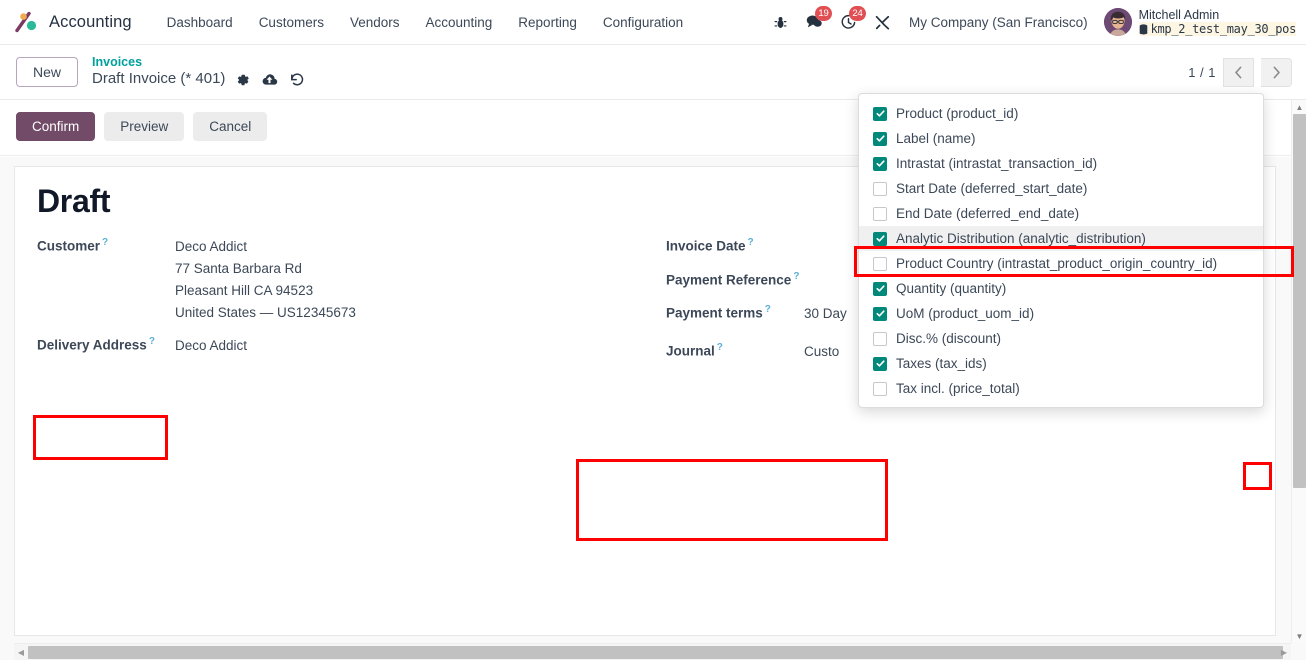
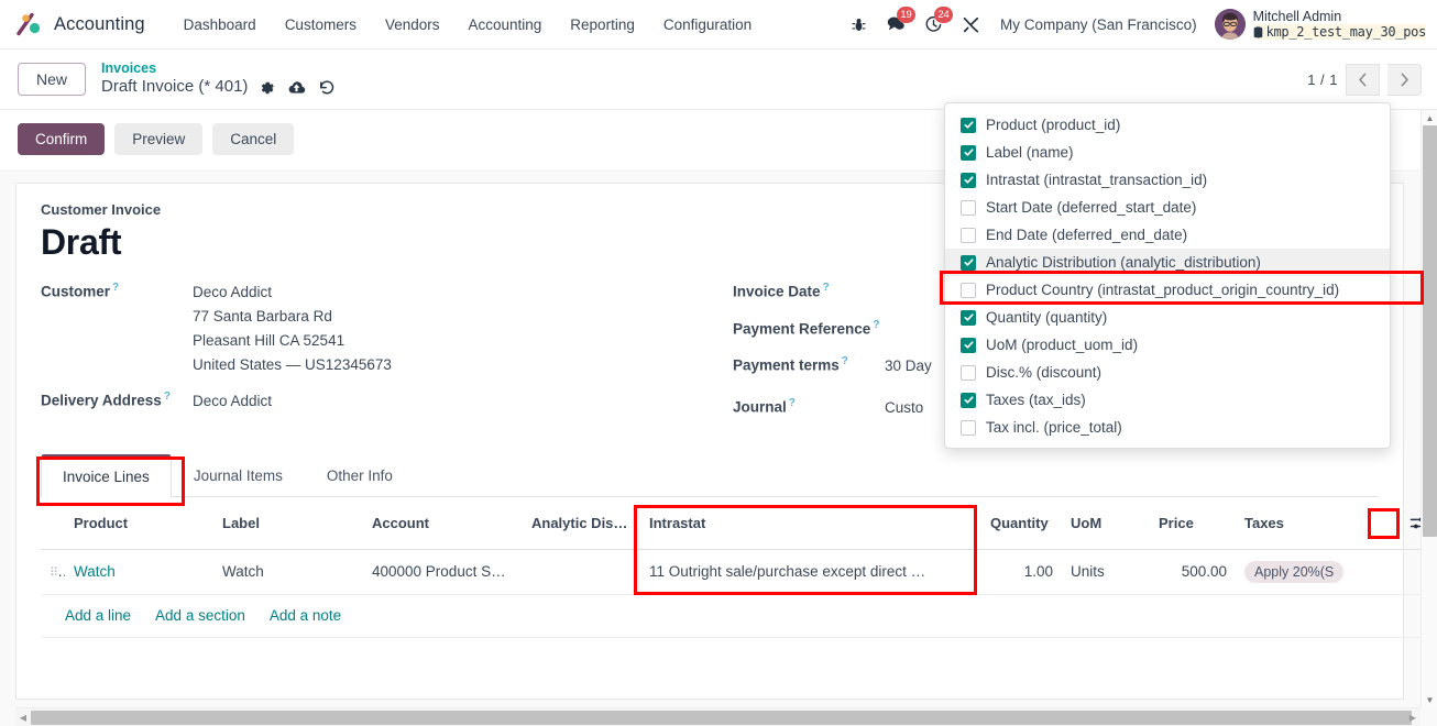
  Accounting
  Dashboard
  Customers
  Vendors
  Accounting
  Reporting
  Configuration
  19
  24
  My Company (San Francisco)
  Mitchell Admin
  kmp_2_test_may_30_pos
  New
  Invoices
  Draft Invoice (* 401)
  1 / 1
  Confirm
  Preview
  Cancel
+ Customer Invoice
  Draft
  Customer ?
  Deco Addict
  77 Santa Barbara Rd
- Pleasant Hill CA 94523
+ Pleasant Hill CA 52541
  United States — US12345673
  Delivery Address ?
  Deco Addict
  Invoice Date ?
  Payment Reference ?
  Payment terms ?
  30 Day
  Journal ?
  Custo
+ Invoice Lines
+ Journal Items
+ Other Info
+ 	Product	Label	Account	Analytic Dis…	Intrastat	Quantity	UoM	Price	Taxes
+ ⠿	Watch	Watch	400000 Product S…		11 Outright sale/purchase except direct …	1.00	Units	500.00	Apply 20%(S
+ Add a line Add a section Add a note
  Product (product_id)
  Label (name)
  Intrastat (intrastat_transaction_id)
  Start Date (deferred_start_date)
  End Date (deferred_end_date)
  Analytic Distribution (analytic_distribution)
  Product Country (intrastat_product_origin_country_id)
  Quantity (quantity)
  UoM (product_uom_id)
  Disc.% (discount)
  Taxes (tax_ids)
  Tax incl. (price_total)
  ▲
  ▼
  ◀
  ▶
